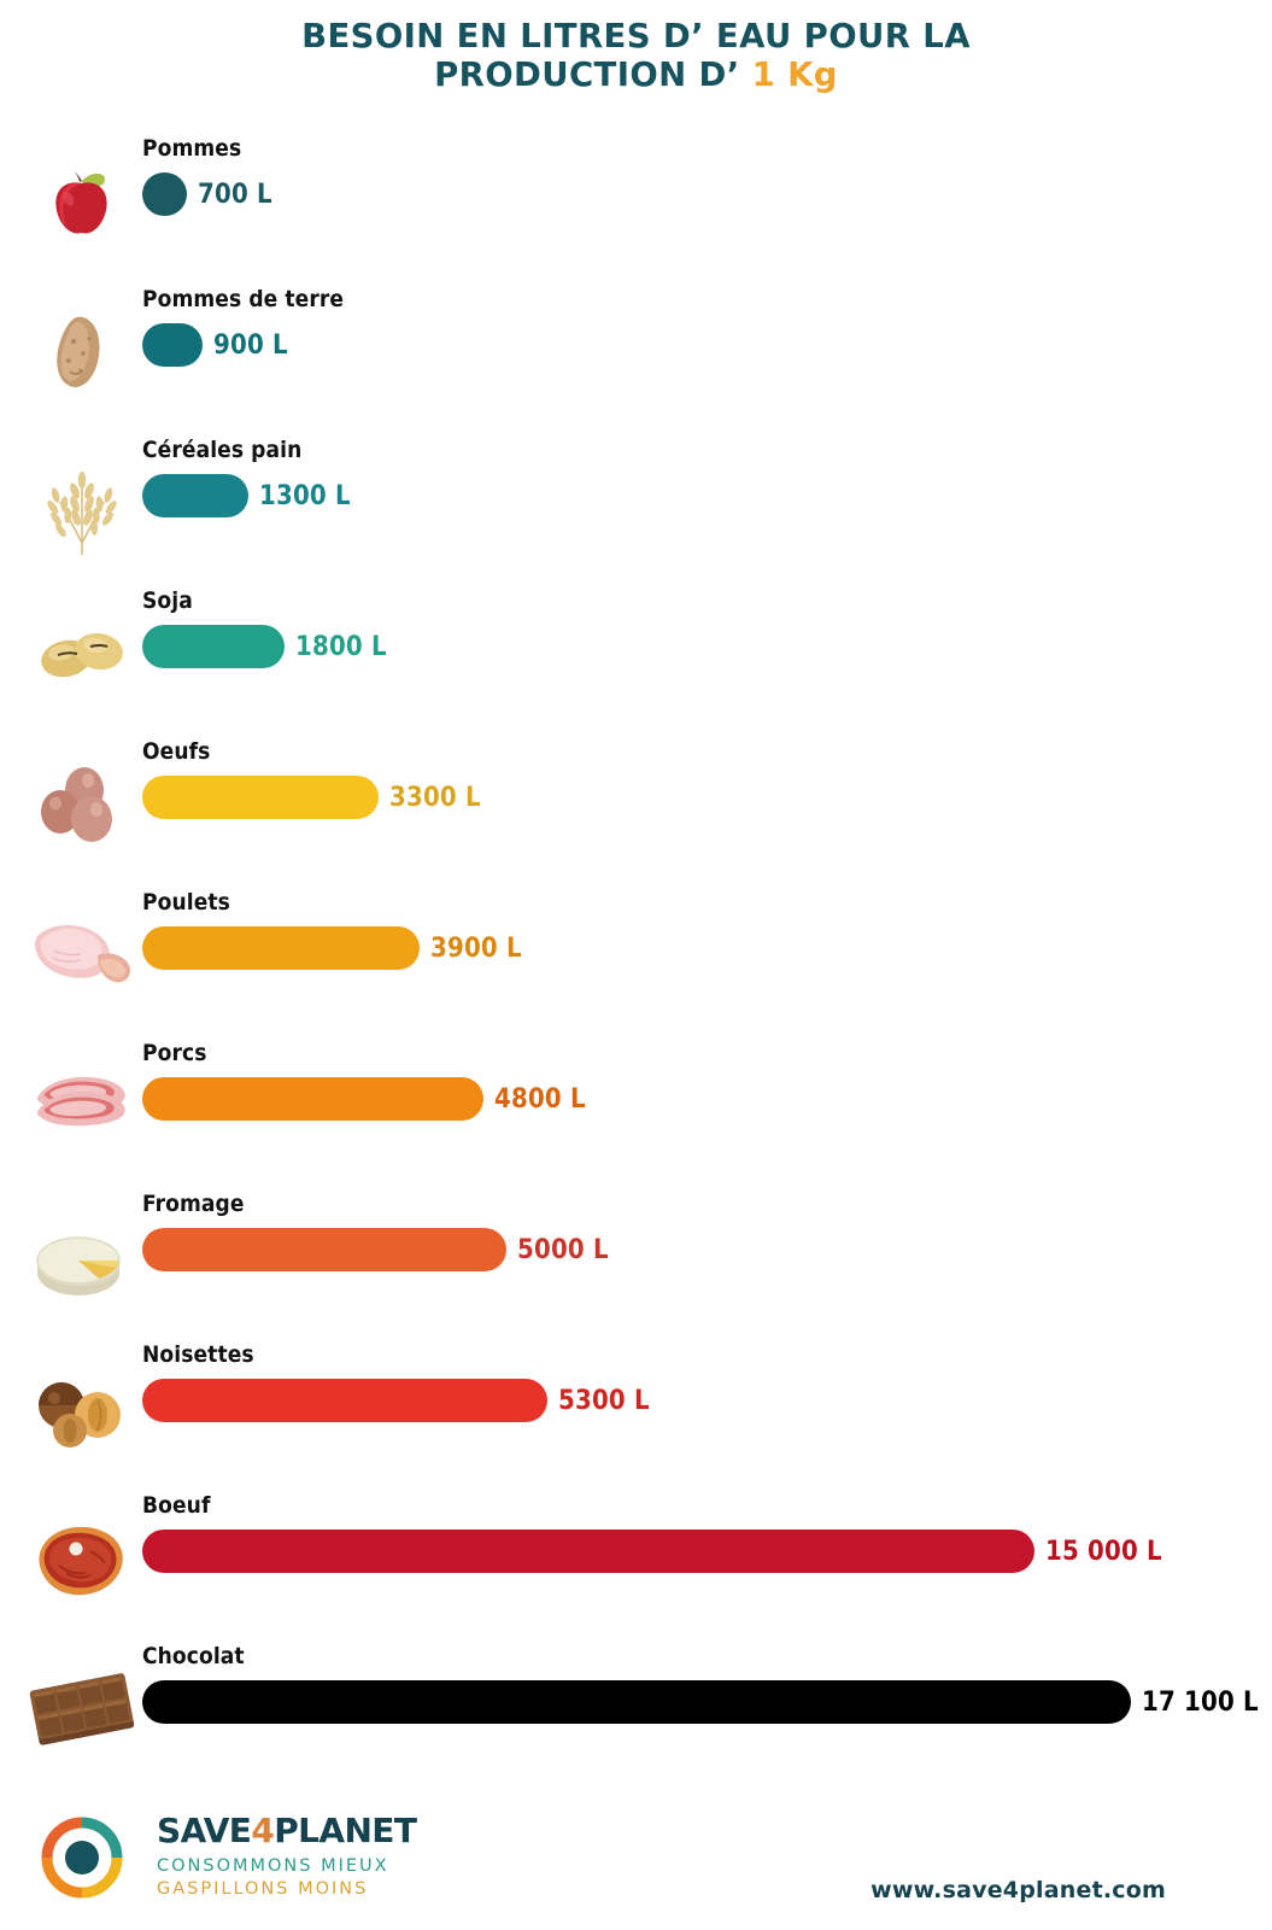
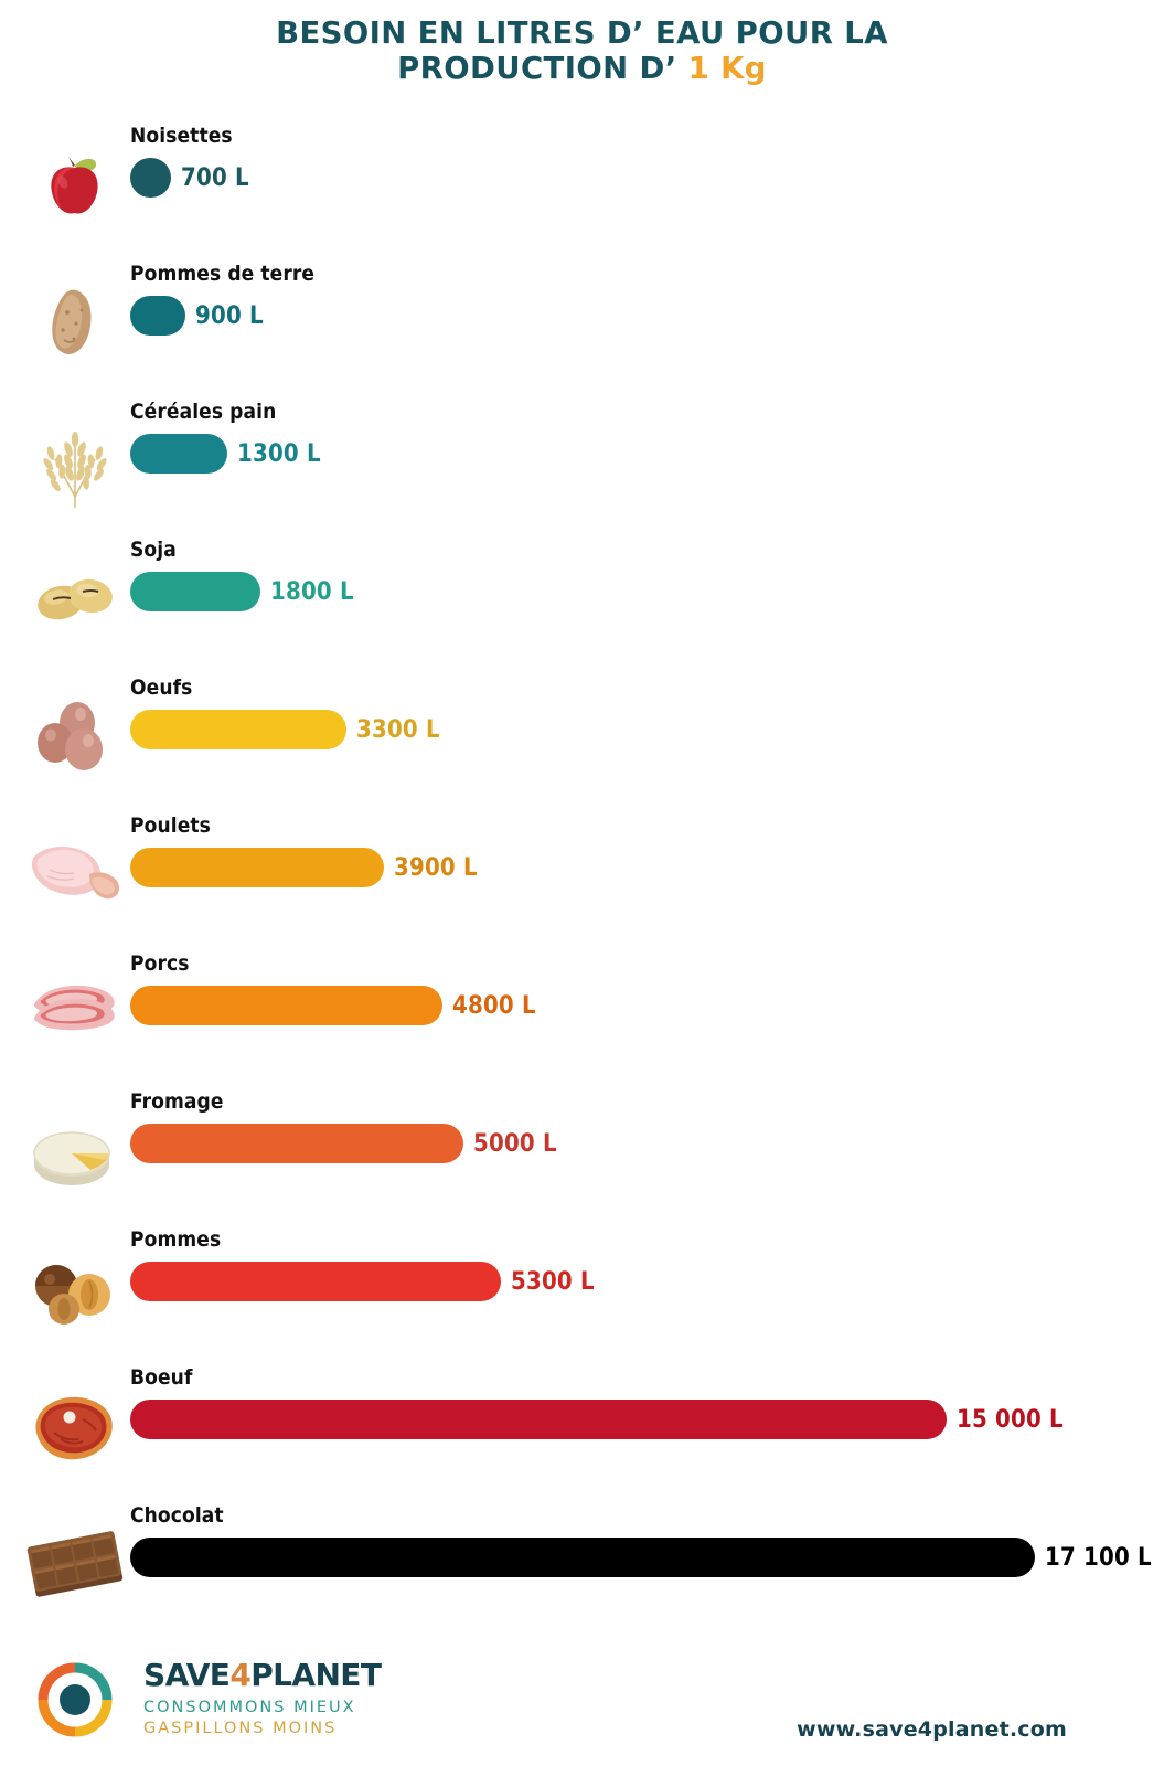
  BESOIN EN LITRES D’ EAU POUR LA
  PRODUCTION D’ 1 Kg
- Pommes
+ Noisettes
  700 L
  Pommes de terre
  900 L
  Céréales pain
  1300 L
  Soja
  1800 L
  Oeufs
  3300 L
  Poulets
  3900 L
  Porcs
  4800 L
  Fromage
  5000 L
- Noisettes
+ Pommes
  5300 L
  Boeuf
  15 000 L
  Chocolat
  17 100 L
  SAVE4PLANET
  CONSOMMONS MIEUX
  GASPILLONS MOINS
  www.save4planet.com
